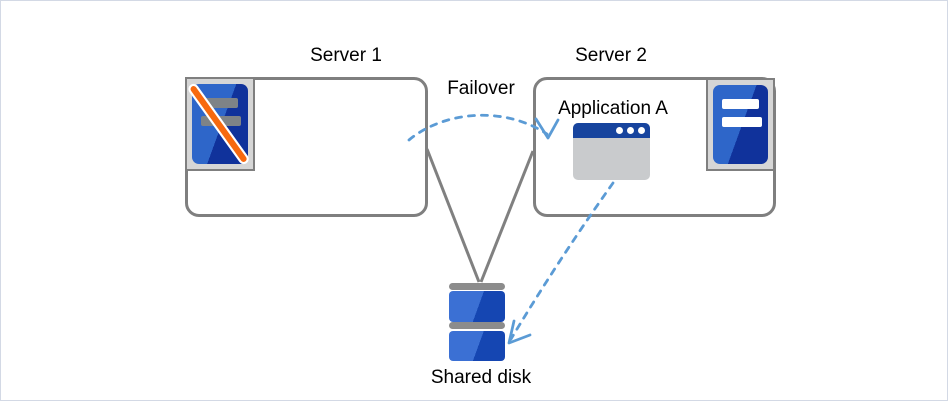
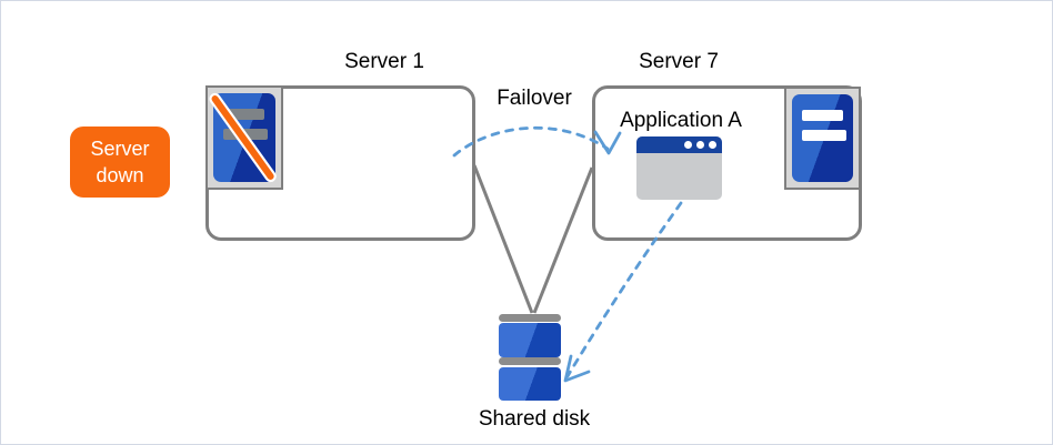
+ Server down
  Server 1
- Server 2
+ Server 7
  Failover
  Application A
  Shared disk
